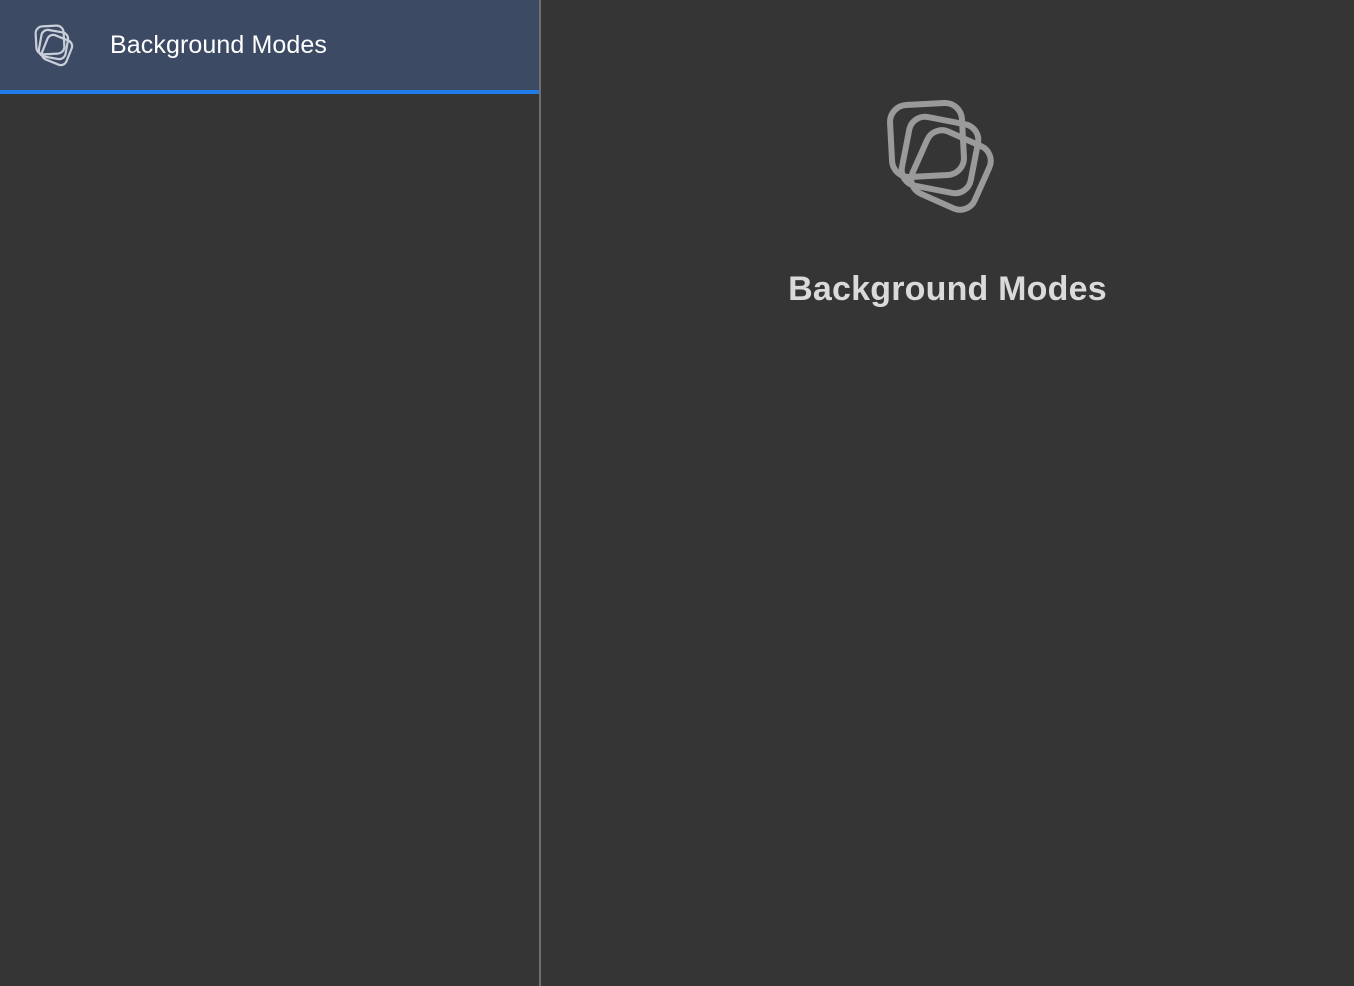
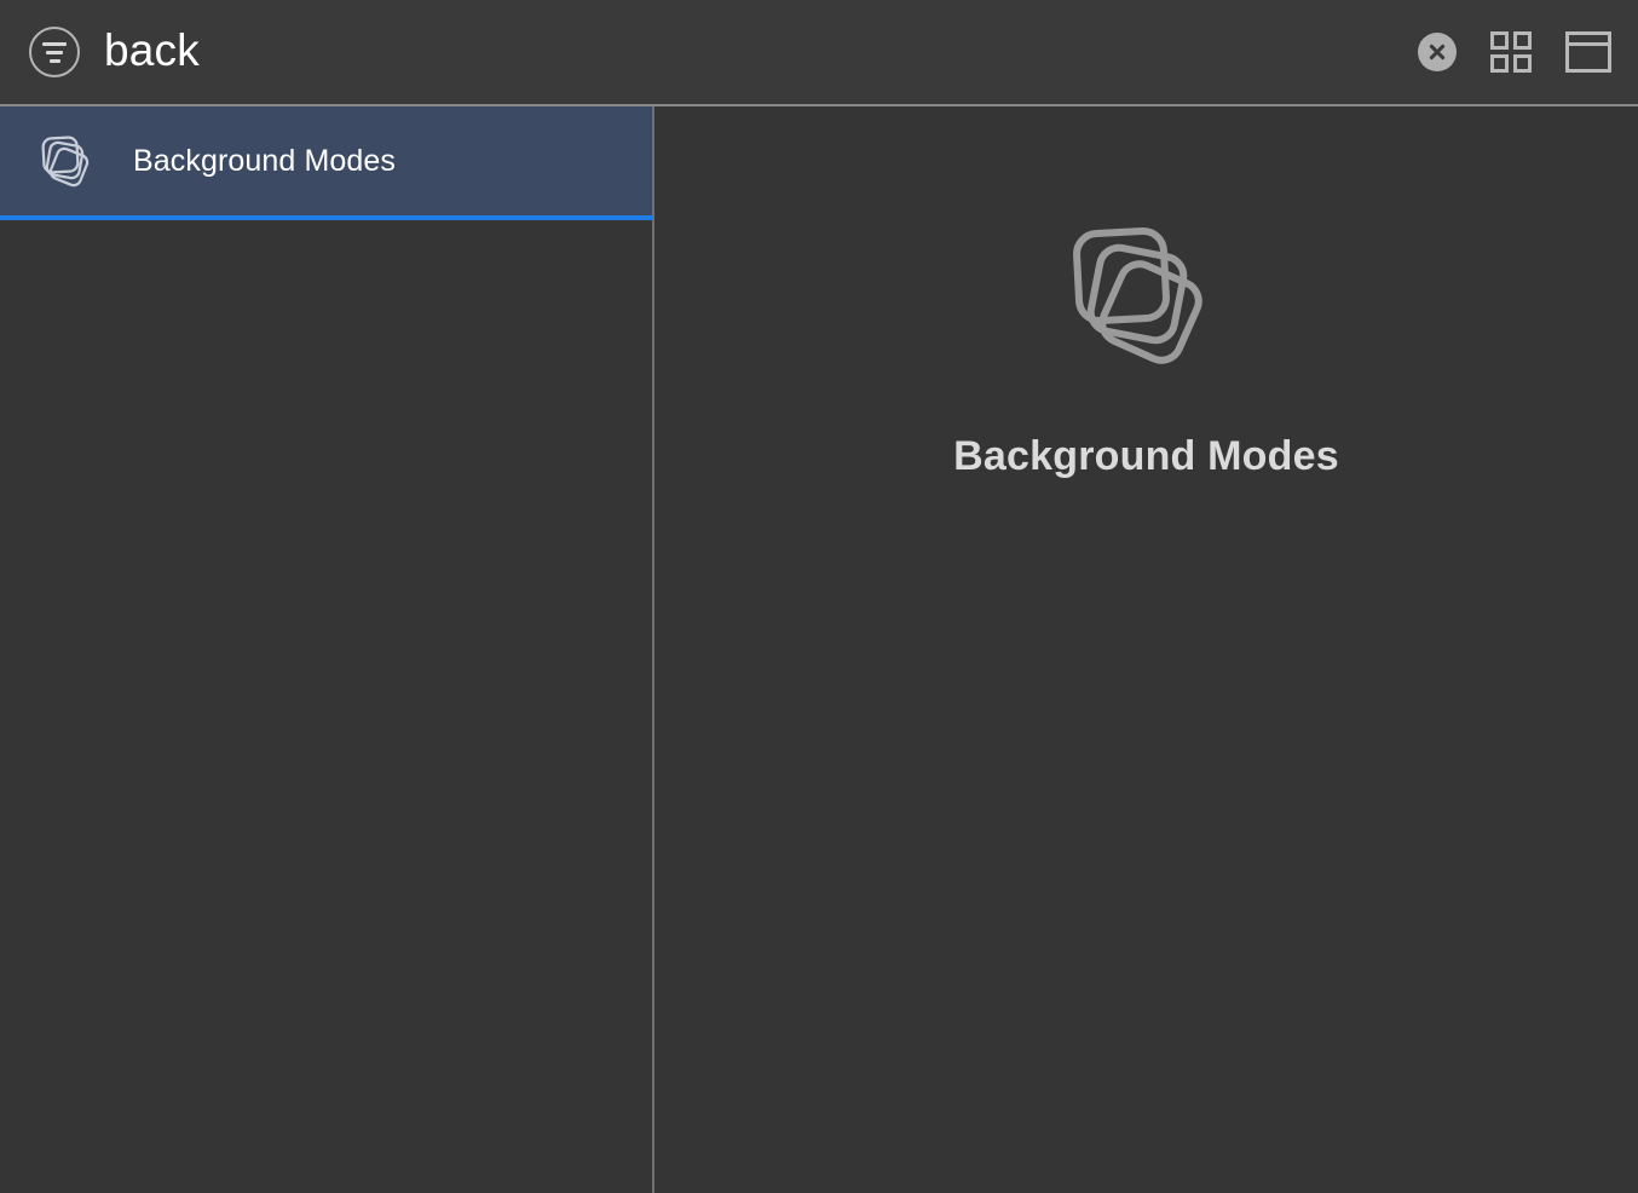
+ back
  Background Modes
  Background Modes
